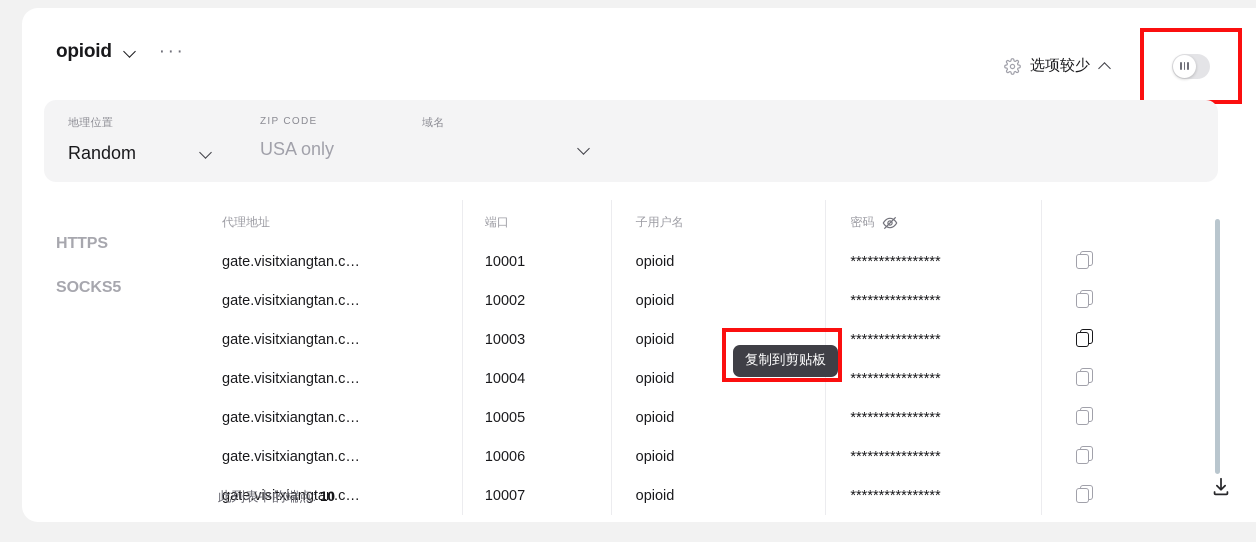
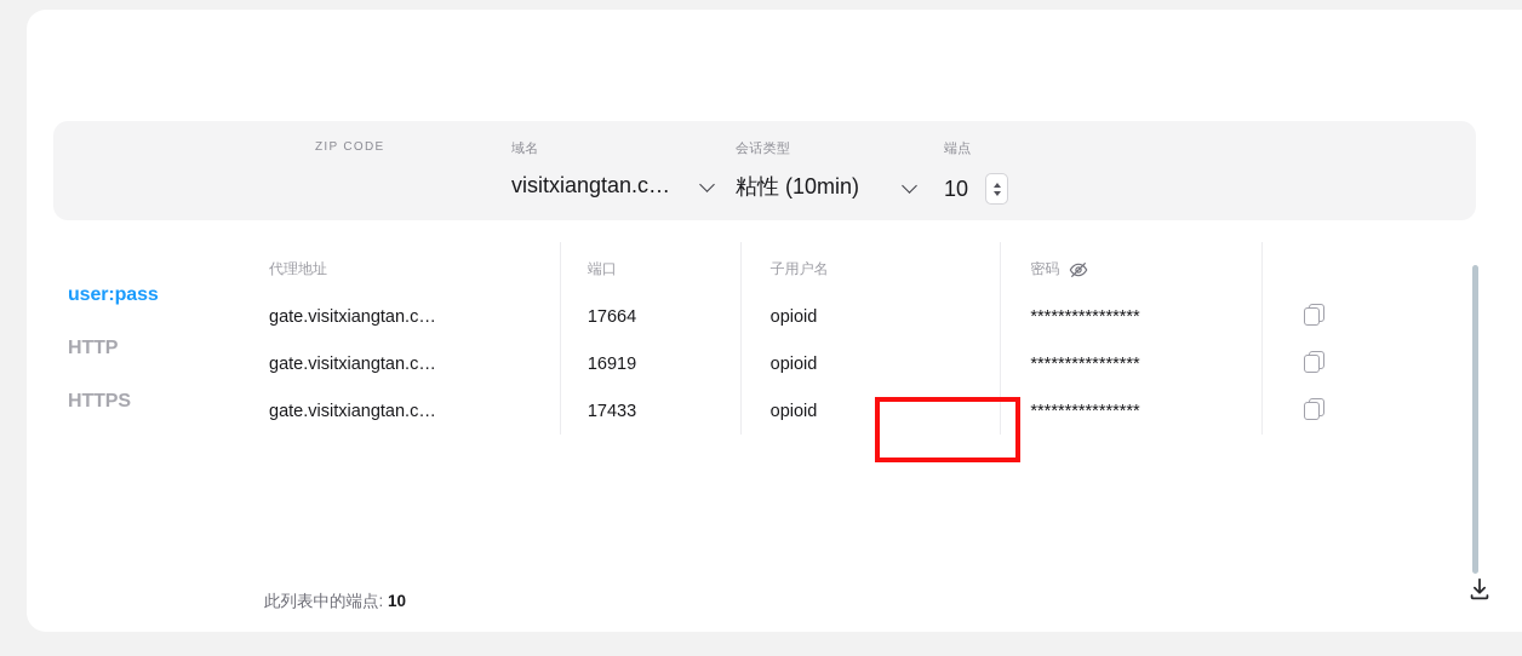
- opioid
- ···
- 选项较少
- 地理位置
- Random
  ZIP CODE
- USA only
  域名
+ visitxiangtan.c…
+ 会话类型
+ 粘性 (10min)
+ 端点
+ 10
+ user:pass
+ HTTP
  HTTPS
- SOCKS5
  代理地址	端口	子用户名	密码
- gate.visitxiangtan.c…	10001	opioid	****************
+ gate.visitxiangtan.c…	17664	opioid	****************
- gate.visitxiangtan.c…	10002	opioid	****************
+ gate.visitxiangtan.c…	16919	opioid	****************
- gate.visitxiangtan.c…	10003	opioid	****************
- gate.visitxiangtan.c…	10004	opioid	****************
- gate.visitxiangtan.c…	10005	opioid	****************
+ gate.visitxiangtan.c…	17433	opioid	****************
- gate.visitxiangtan.c…	10006	opioid	****************
- gate.visitxiangtan.c…	10007	opioid	****************
- 复制到剪贴板
  此列表中的端点: 10
